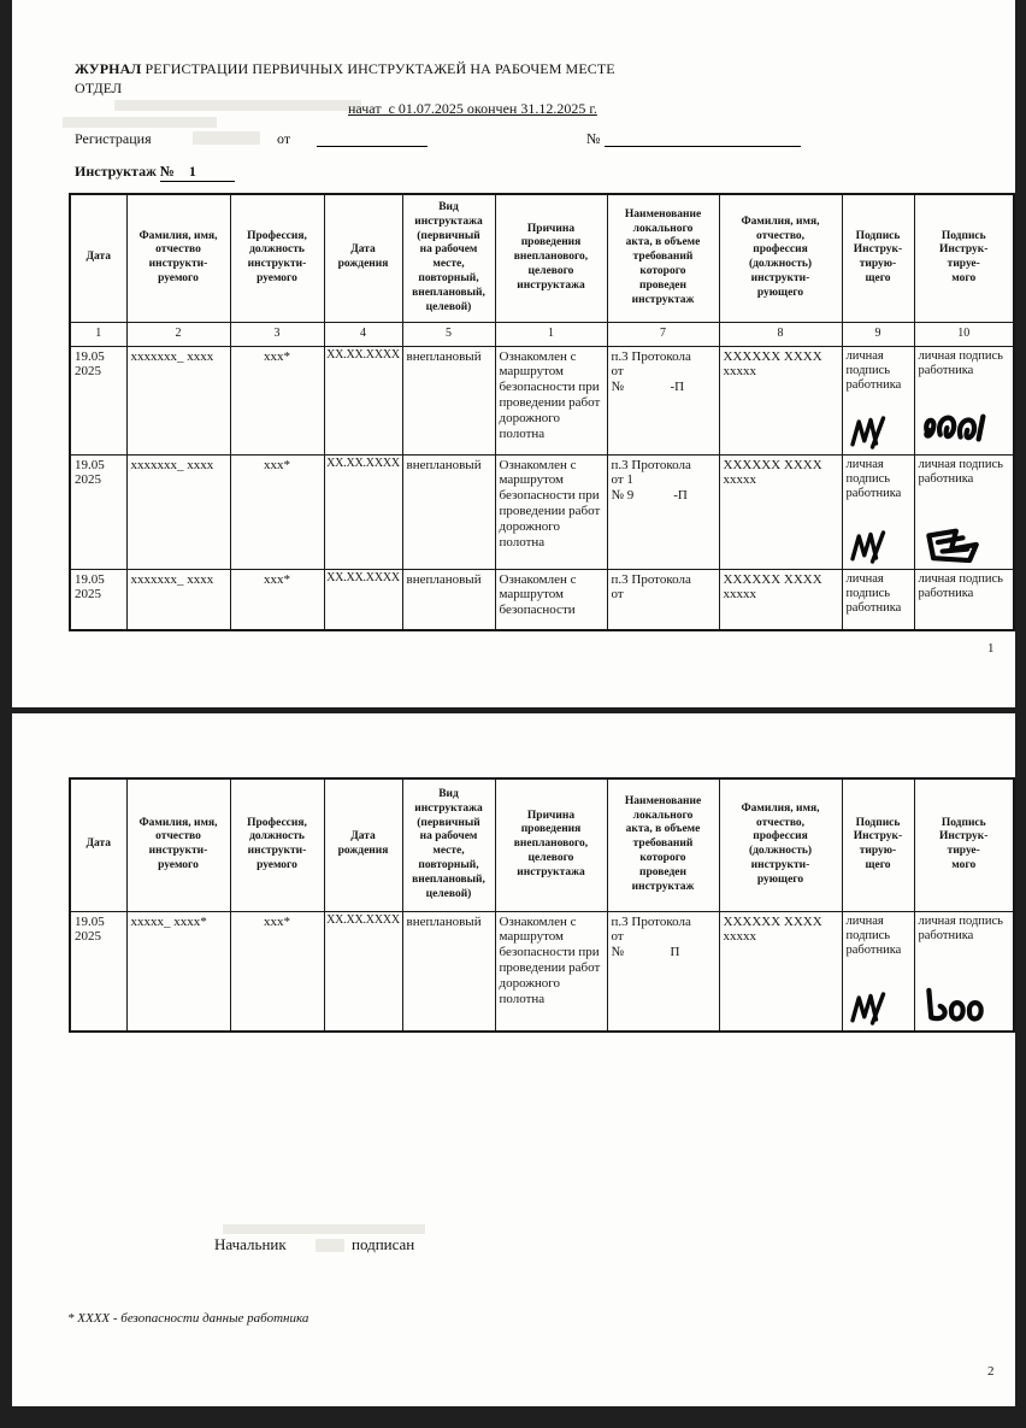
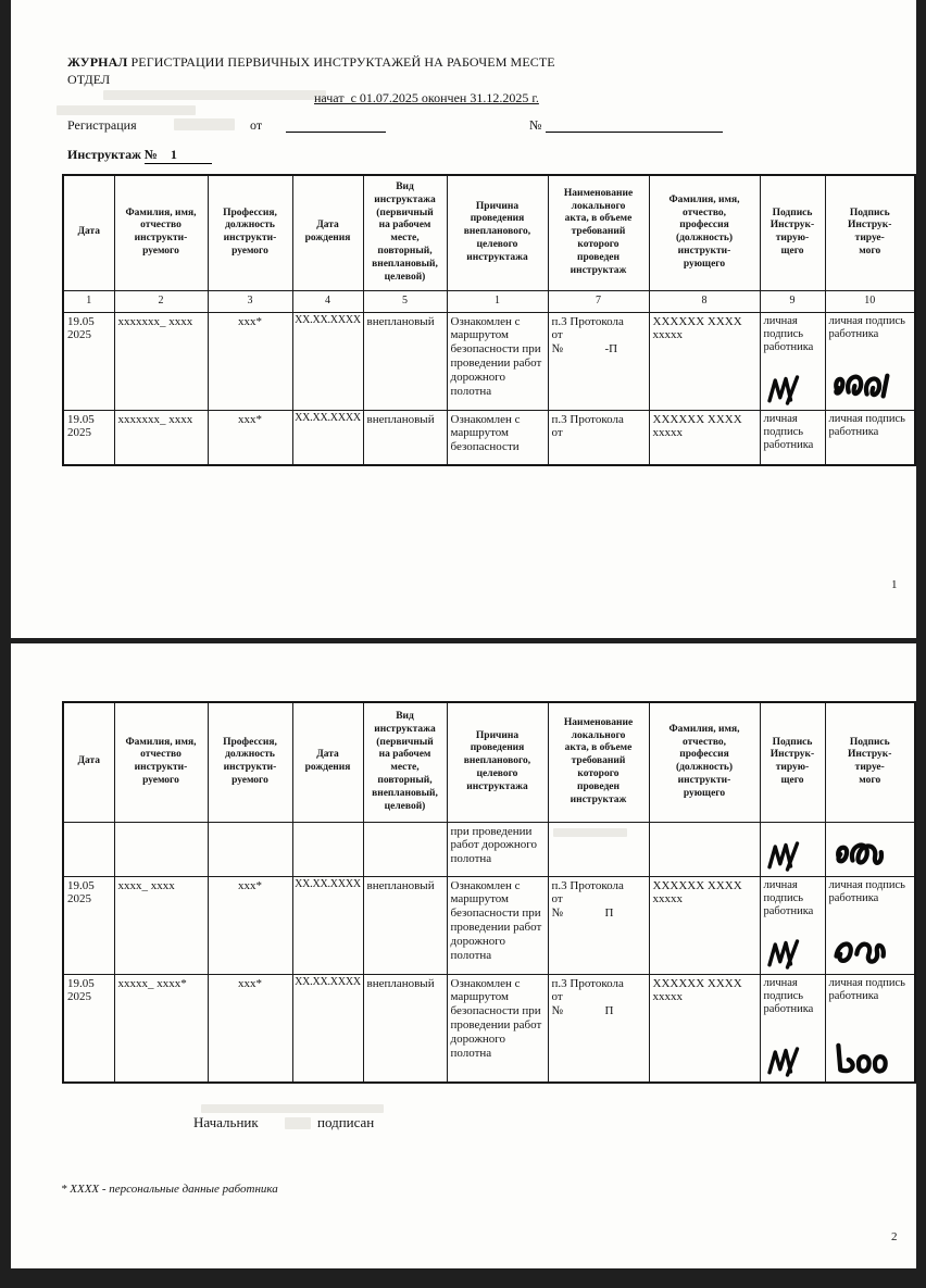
  ЖУРНАЛ РЕГИСТРАЦИИ ПЕРВИЧНЫХ ИНСТРУКТАЖЕЙ НА РАБОЧЕМ МЕСТЕ
  ОТДЕЛ
  начат с 01.07.2025 окончен 31.12.2025 г.
  Регистрация
  от
  №
  Инструктаж № 1
  Дата	Фамилия, имя, отчество инструкти- руемого	Профессия, должность инструкти- руемого	Дата рождения	Вид инструктажа (первичный на рабочем месте, повторный, внеплановый, целевой)	Причина проведения внепланового, целевого инструктажа	Наименование локального акта, в объеме требований которого проведен инструктаж	Фамилия, имя, отчество, профессия (должность) инструкти- рующего	Подпись Инструк- тирую- щего	Подпись Инструк- тируе- мого
  1	2	3	4	5	1	7	8	9	10
  19.05 2025	xxxxxxx_ xxxx	xxx*	XX.XX.XXXX	внеплановый	Ознакомлен с маршрутом безопасности при проведении работ дорожного полотна	п.3 Протокола от № -П	XXXXXX XXXX xxxxx	личная подпись работника	личная подпись работника
- 19.05 2025	xxxxxxx_ xxxx	xxx*	XX.XX.XXXX	внеплановый	Ознакомлен с маршрутом безопасности при проведении работ дорожного полотна	п.3 Протокола от 1 № 9 -П	XXXXXX XXXX xxxxx	личная подпись работника	личная подпись работника
  19.05 2025	xxxxxxx_ xxxx	xxx*	XX.XX.XXXX	внеплановый	Ознакомлен с маршрутом безопасности	п.3 Протокола от	XXXXXX XXXX xxxxx	личная подпись работника	личная подпись работника
  1
  Дата	Фамилия, имя, отчество инструкти- руемого	Профессия, должность инструкти- руемого	Дата рождения	Вид инструктажа (первичный на рабочем месте, повторный, внеплановый, целевой)	Причина проведения внепланового, целевого инструктажа	Наименование локального акта, в объеме требований которого проведен инструктаж	Фамилия, имя, отчество, профессия (должность) инструкти- рующего	Подпись Инструк- тирую- щего	Подпись Инструк- тируе- мого
+ 					при проведении работ дорожного полотна
+ 19.05 2025	xxxx_ xxxx	xxx*	XX.XX.XXXX	внеплановый	Ознакомлен с маршрутом безопасности при проведении работ дорожного полотна	п.3 Протокола от № П	XXXXXX XXXX xxxxx	личная подпись работника	личная подпись работника
  19.05 2025	xxxxx_ xxxx*	xxx*	XX.XX.XXXX	внеплановый	Ознакомлен с маршрутом безопасности при проведении работ дорожного полотна	п.3 Протокола от № П	XXXXXX XXXX xxxxx	личная подпись работника	личная подпись работника
  Начальник
  подписан
- * XXXX - безопасности данные работника
+ * XXXX - персональные данные работника
  2
